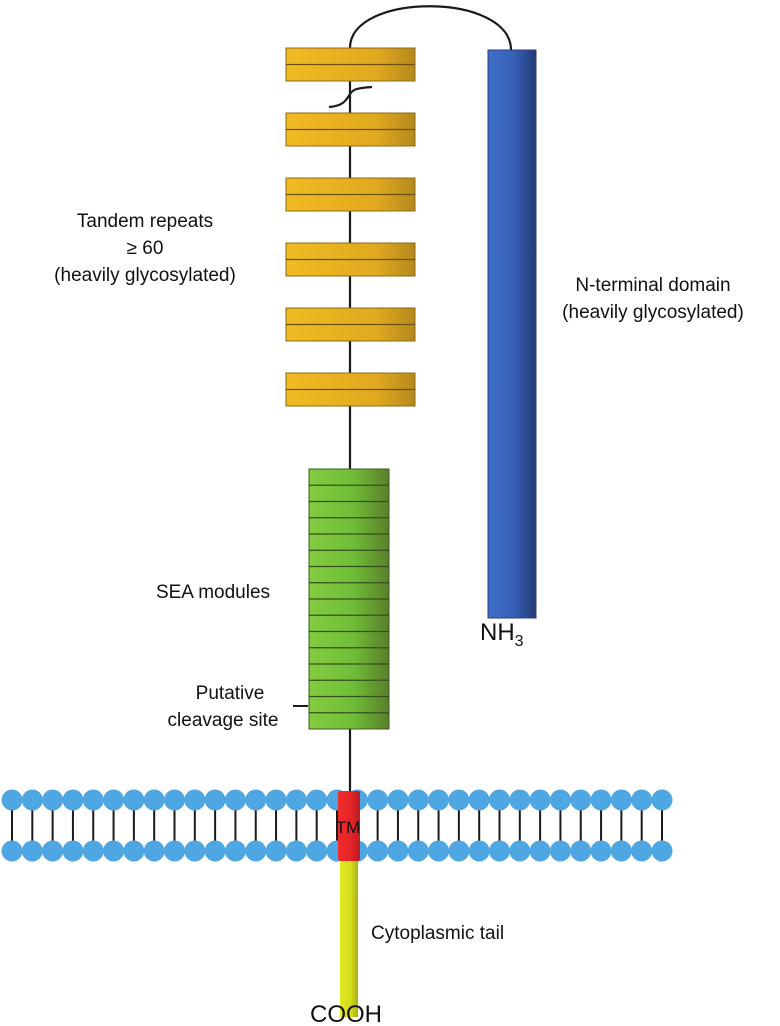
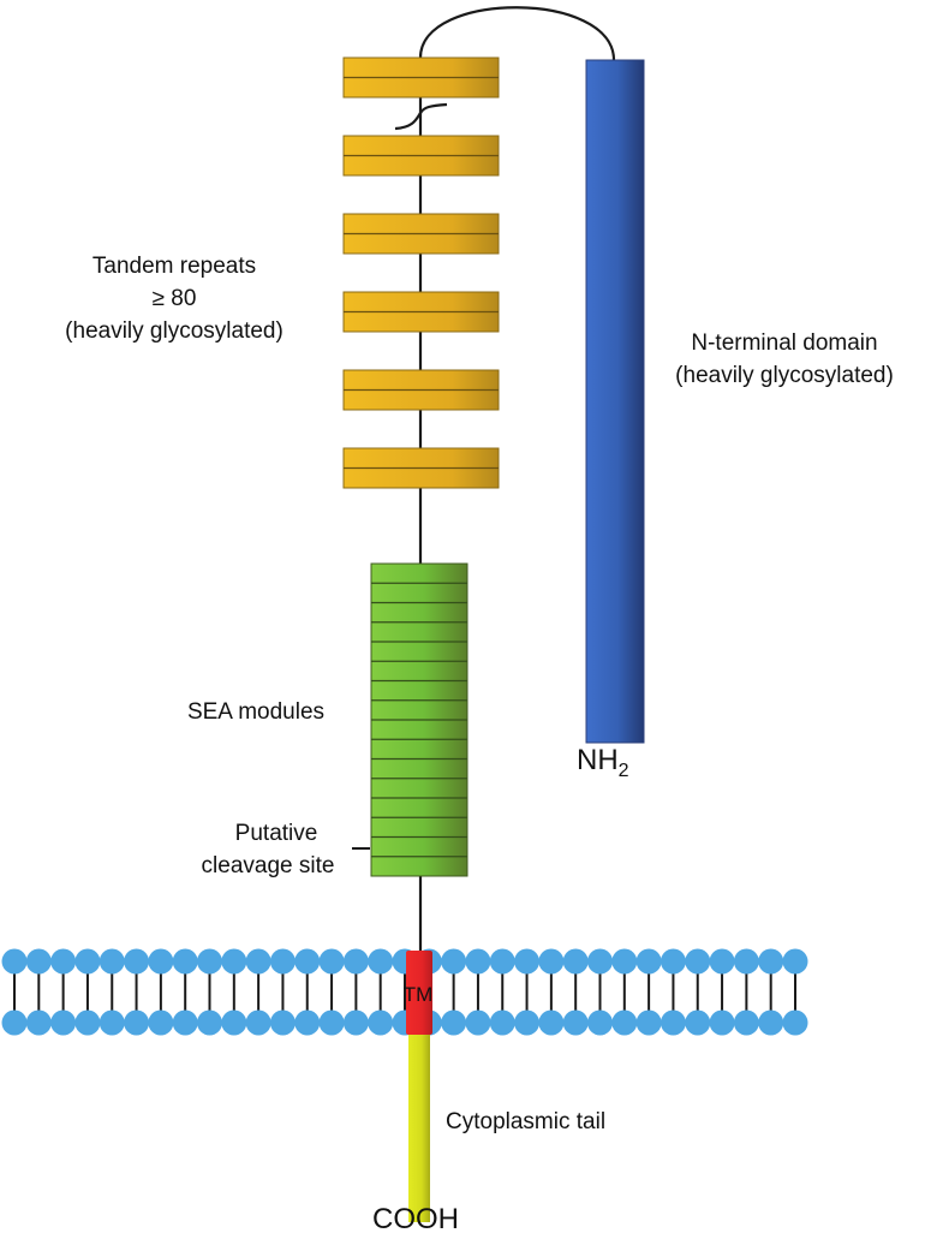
  Tandem repeats
- ≥ 60
+ ≥ 80
  (heavily glycosylated)
  N-terminal domain
  (heavily glycosylated)
- NH3
+ NH2
  SEA modules
  Putative
  cleavage site
  TM
  Cytoplasmic tail
  COOH
